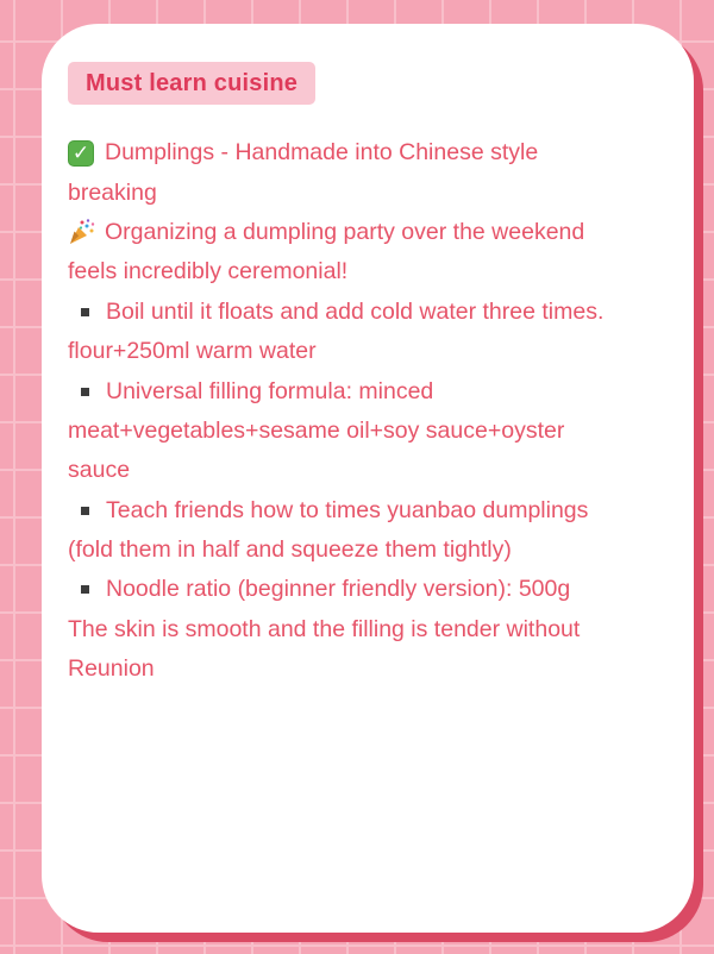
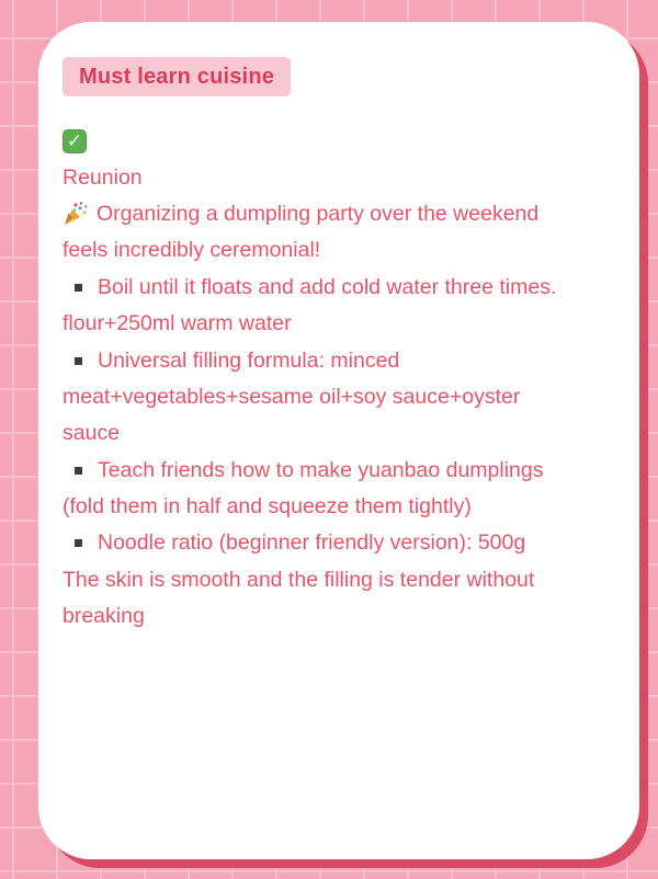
  Must learn cuisine
- Dumplings - Handmade into Chinese style
- breaking
+ Reunion
  Organizing a dumpling party over the weekend
  feels incredibly ceremonial!
  Boil until it floats and add cold water three times.
  flour+250ml warm water
  Universal filling formula: minced
  meat+vegetables+sesame oil+soy sauce+oyster
  sauce
- Teach friends how to times yuanbao dumplings
+ Teach friends how to make yuanbao dumplings
  (fold them in half and squeeze them tightly)
  Noodle ratio (beginner friendly version): 500g
  The skin is smooth and the filling is tender without
- Reunion
+ breaking
